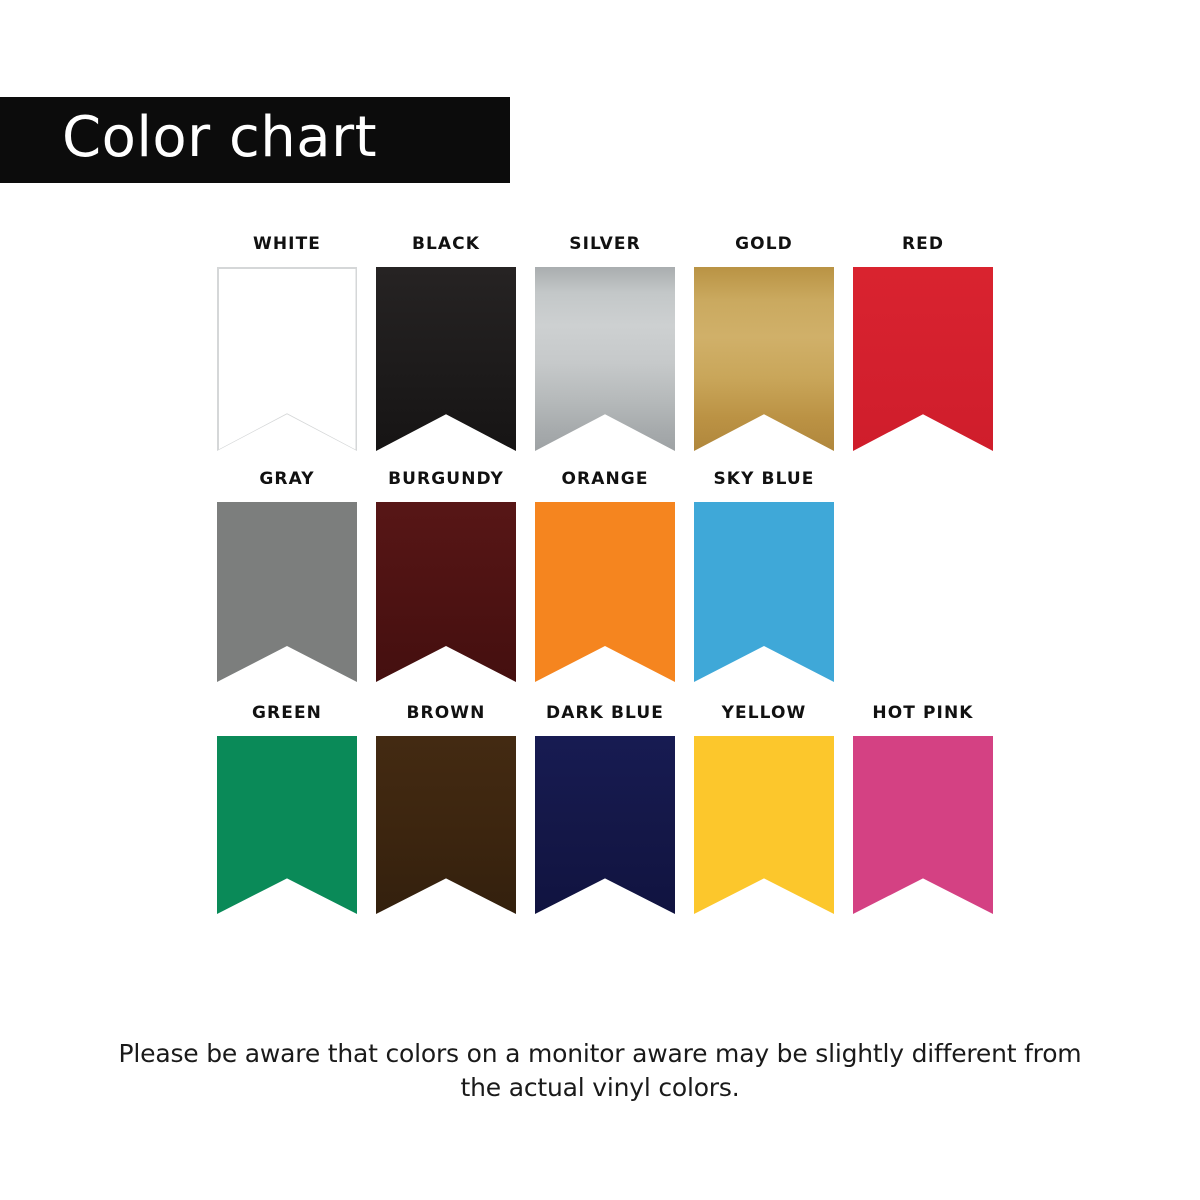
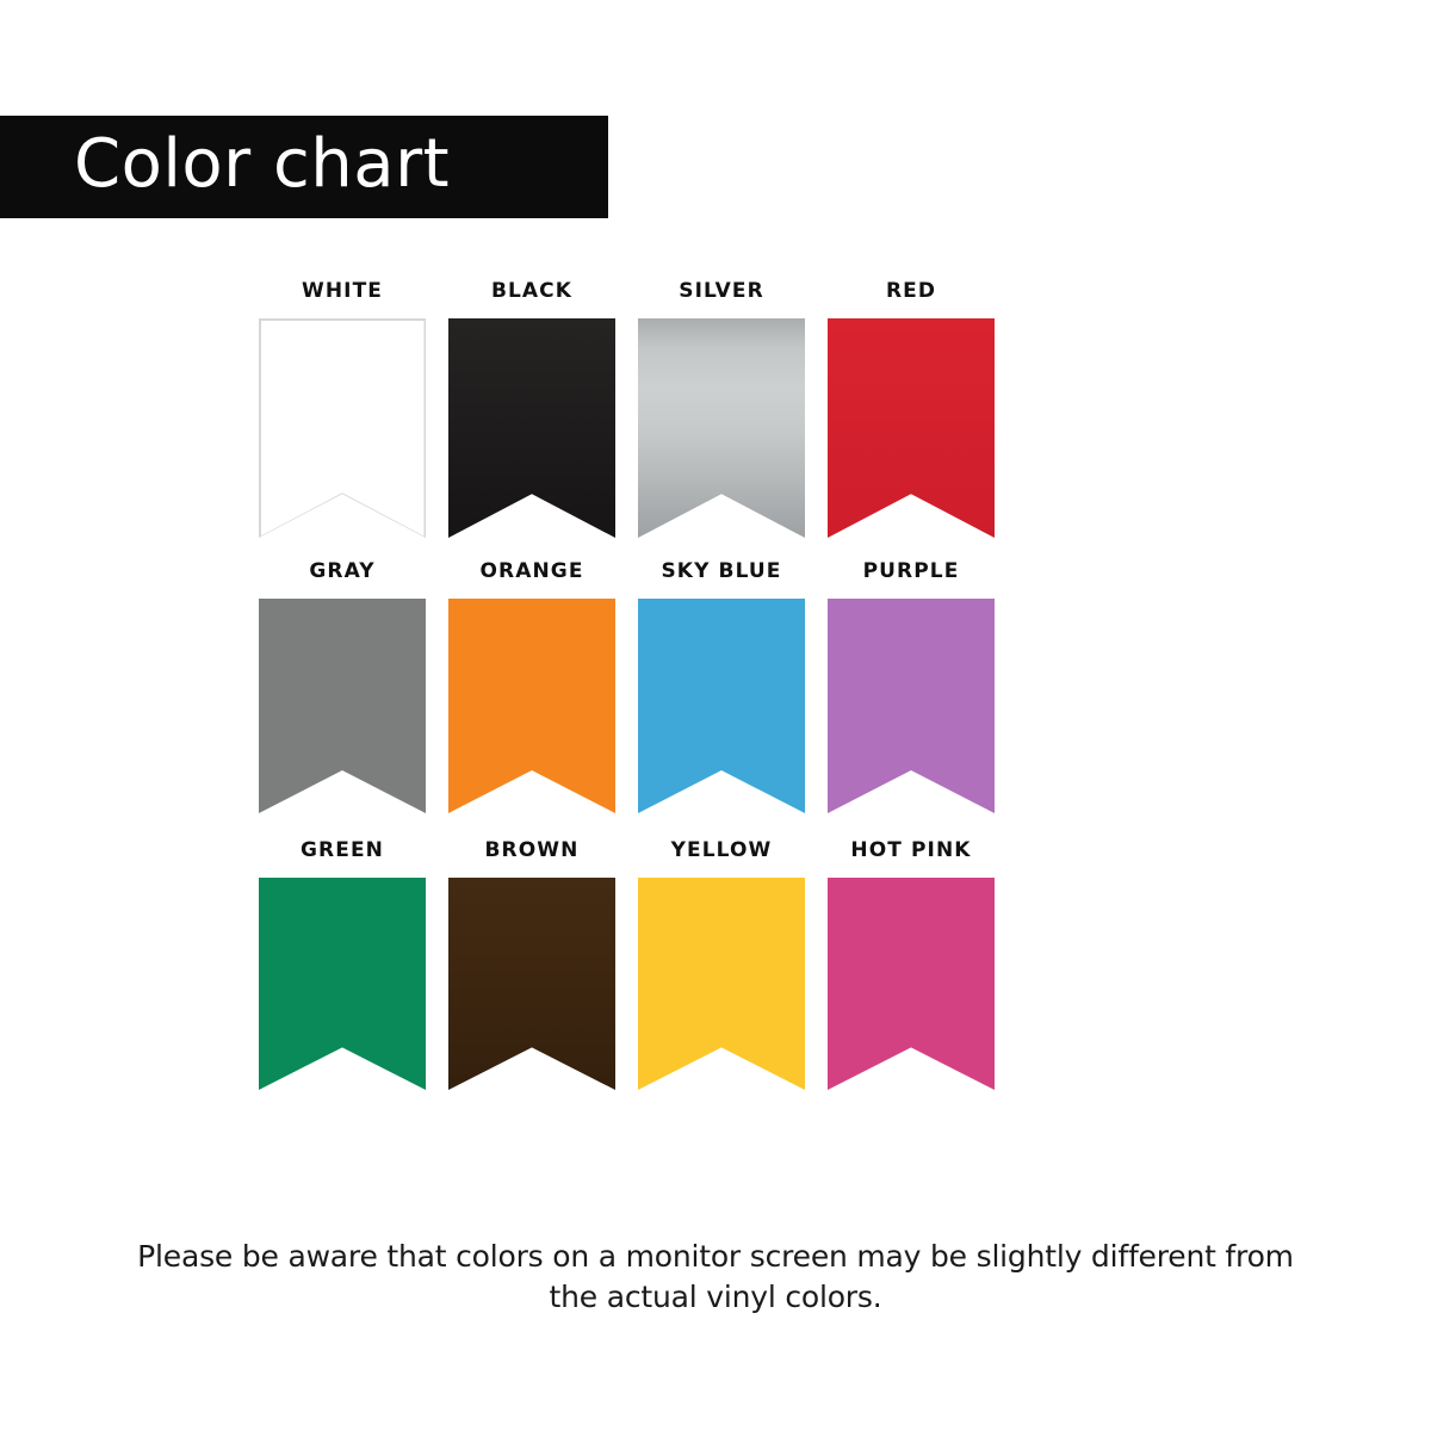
  Color chart
  WHITE
  BLACK
  SILVER
- GOLD
  RED
  GRAY
- BURGUNDY
  ORANGE
  SKY BLUE
+ PURPLE
  GREEN
  BROWN
- DARK BLUE
  YELLOW
  HOT PINK
- Please be aware that colors on a monitor aware may be slightly different from the actual vinyl colors.
+ Please be aware that colors on a monitor screen may be slightly different from the actual vinyl colors.
